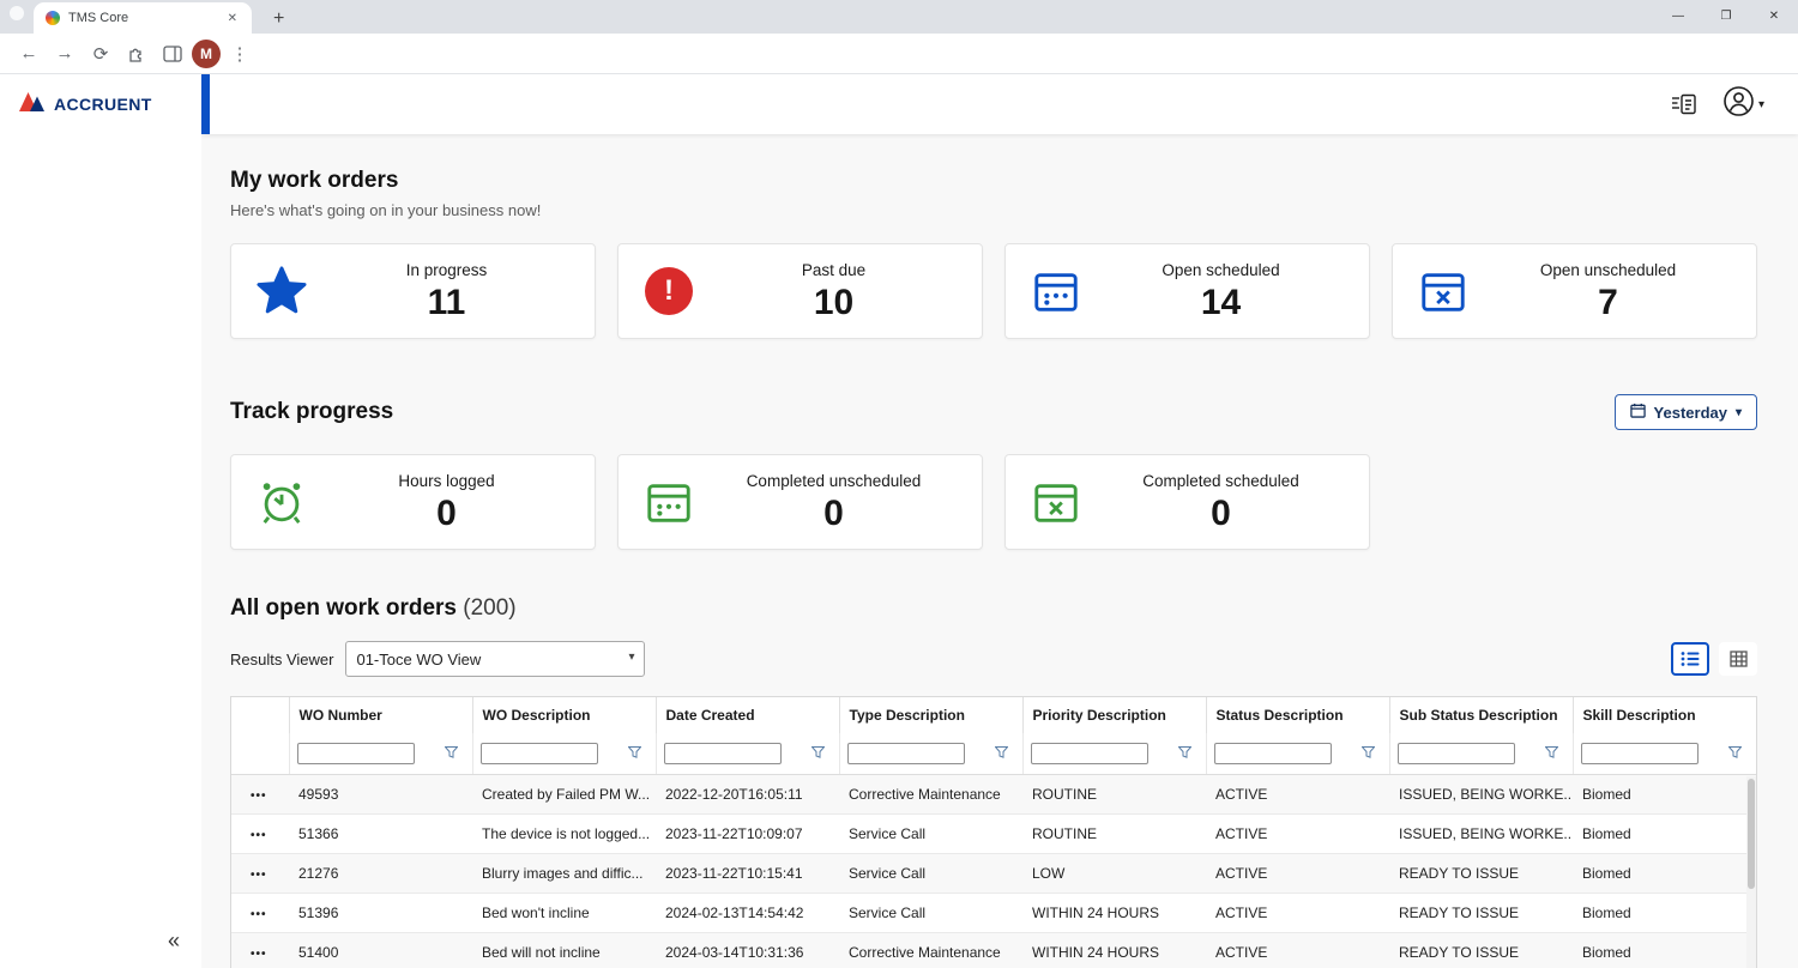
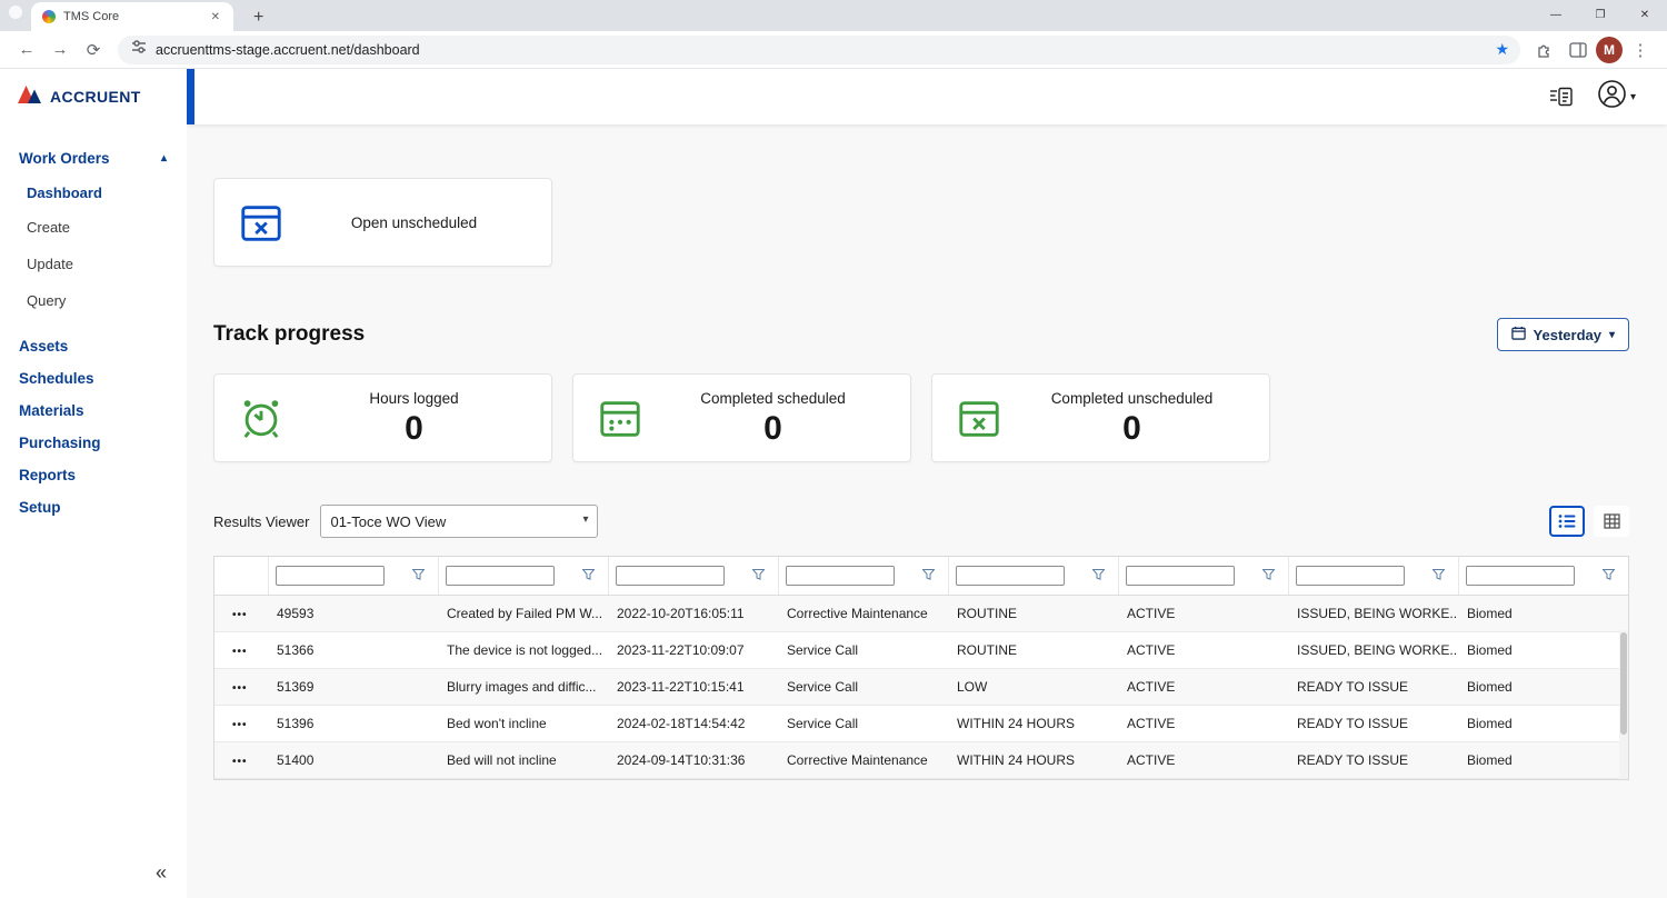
  TMS Core
  ✕
  +
  —
  ❐
  ✕
  ←
  →
  ⟳
+ accruenttms-stage.accruent.net/dashboard
+ ★
  M
  ⋮
  ACCRUENT
+ Work Orders
+ ▴
+ Dashboard
+ Create
+ Update
+ Query
+ Assets
+ Schedules
+ Materials
+ Purchasing
+ Reports
+ Setup
  «
  ▾
- My work orders
- Here's what's going on in your business now!
- In progress
- 11
- !
- Past due
- 10
- Open scheduled
- 14
  Open unscheduled
- 7
  Track progress
  Yesterday
  ▾
  Hours logged
  0
- Completed unscheduled
+ Completed scheduled
  0
- Completed scheduled
+ Completed unscheduled
  0
- All open work orders (200)
  Results Viewer
  01-Toce WO View
  ▾
- 	WO Number	WO Description	Date Created	Type Description	Priority Description	Status Description	Sub Status Description	Skill Description
- •••	49593	Created by Failed PM W...	2022-12-20T16:05:11	Corrective Maintenance	ROUTINE	ACTIVE	ISSUED, BEING WORKE..	Biomed
+ •••	49593	Created by Failed PM W...	2022-10-20T16:05:11	Corrective Maintenance	ROUTINE	ACTIVE	ISSUED, BEING WORKE..	Biomed
  •••	51366	The device is not logged...	2023-11-22T10:09:07	Service Call	ROUTINE	ACTIVE	ISSUED, BEING WORKE..	Biomed
- •••	21276	Blurry images and diffic...	2023-11-22T10:15:41	Service Call	LOW	ACTIVE	READY TO ISSUE	Biomed
+ •••	51369	Blurry images and diffic...	2023-11-22T10:15:41	Service Call	LOW	ACTIVE	READY TO ISSUE	Biomed
- •••	51396	Bed won't incline	2024-02-13T14:54:42	Service Call	WITHIN 24 HOURS	ACTIVE	READY TO ISSUE	Biomed
+ •••	51396	Bed won't incline	2024-02-18T14:54:42	Service Call	WITHIN 24 HOURS	ACTIVE	READY TO ISSUE	Biomed
- •••	51400	Bed will not incline	2024-03-14T10:31:36	Corrective Maintenance	WITHIN 24 HOURS	ACTIVE	READY TO ISSUE	Biomed
+ •••	51400	Bed will not incline	2024-09-14T10:31:36	Corrective Maintenance	WITHIN 24 HOURS	ACTIVE	READY TO ISSUE	Biomed
